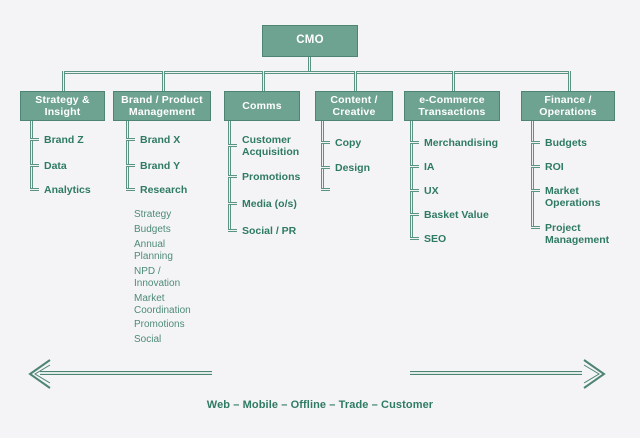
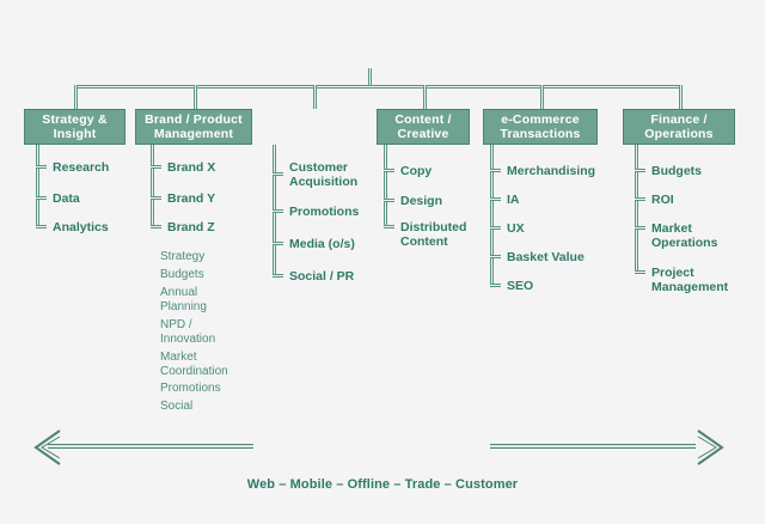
- CMO
  Strategy &
  Insight
  Brand / Product
  Management
- Comms
  Content /
  Creative
  e-Commerce
  Transactions
  Finance /
  Operations
- Brand Z
+ Research
  Data
  Analytics
  Brand X
  Brand Y
- Research
+ Brand Z
  Strategy
  Budgets
  Annual
  Planning
  NPD /
  Innovation
  Market
  Coordination
  Promotions
  Social
  Customer
  Acquisition
  Promotions
  Media (o/s)
  Social / PR
  Copy
  Design
+ Distributed
+ Content
  Merchandising
  IA
  UX
  Basket Value
  SEO
  Budgets
  ROI
  Market
  Operations
  Project
  Management
  Web – Mobile – Offline – Trade – Customer
